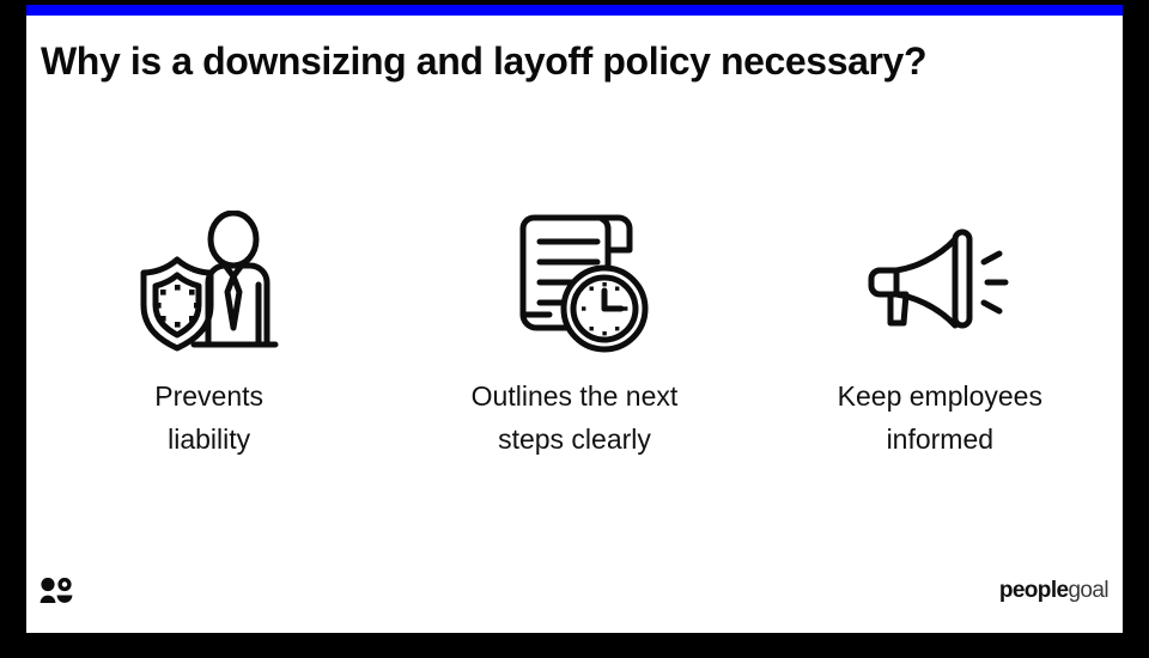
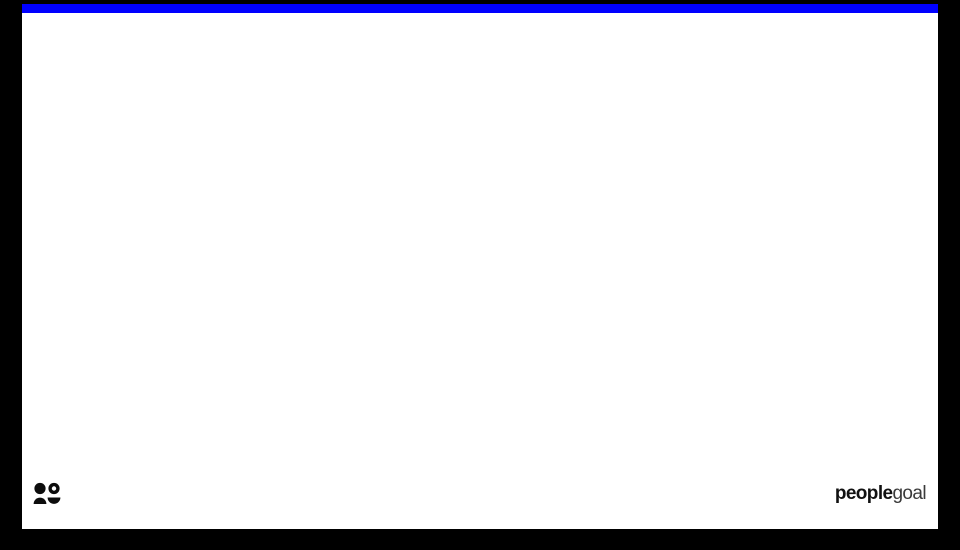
- Why is a downsizing and layoff policy necessary?
- Prevents
- liability
- Outlines the next
- steps clearly
- Keep employees
- informed
  peoplegoal
